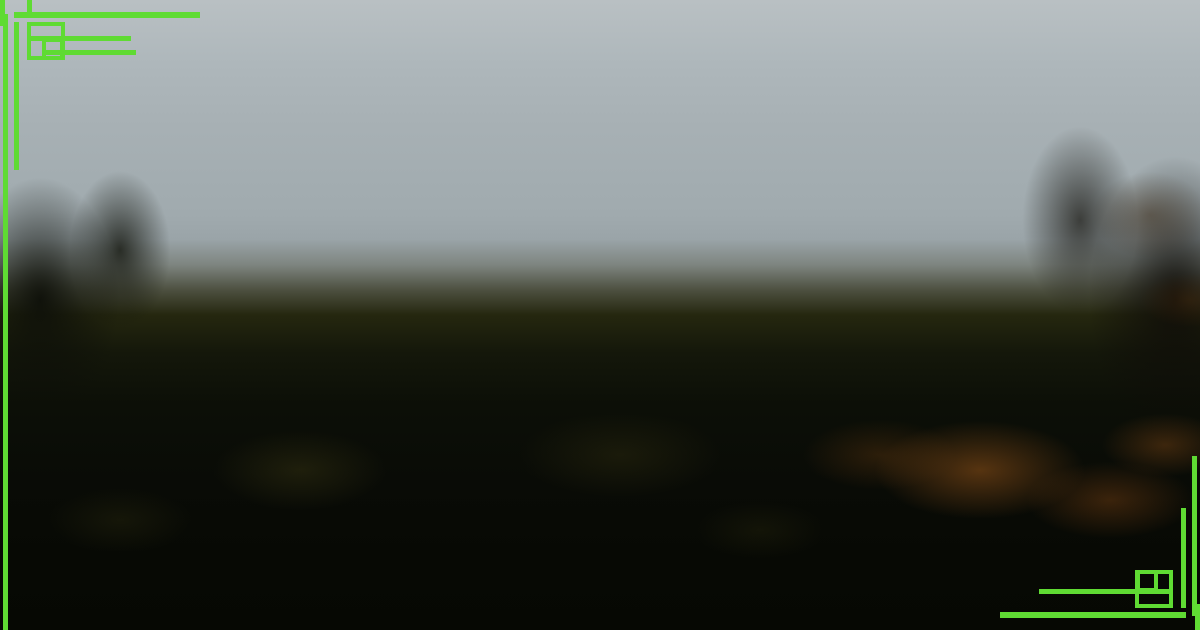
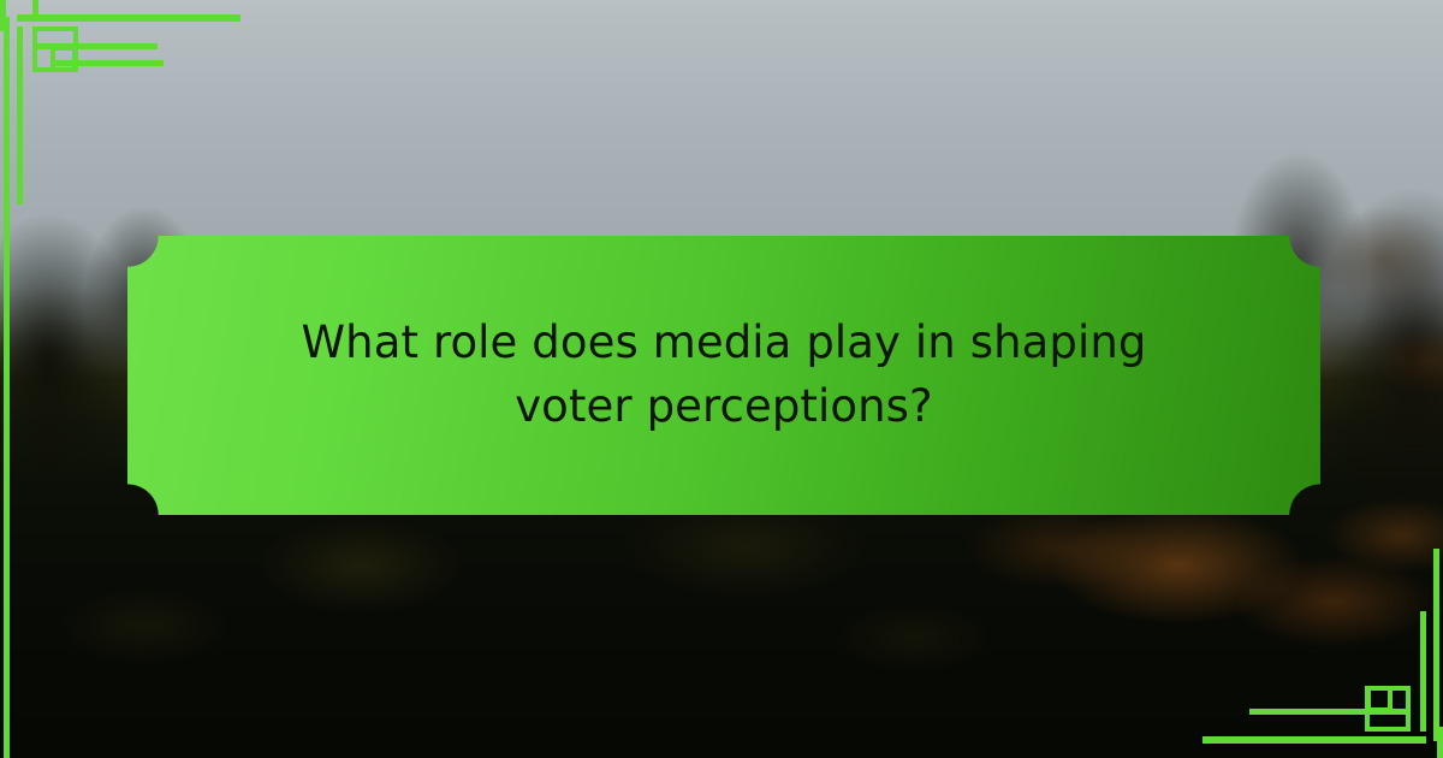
+ What role does media play in shaping voter perceptions?
